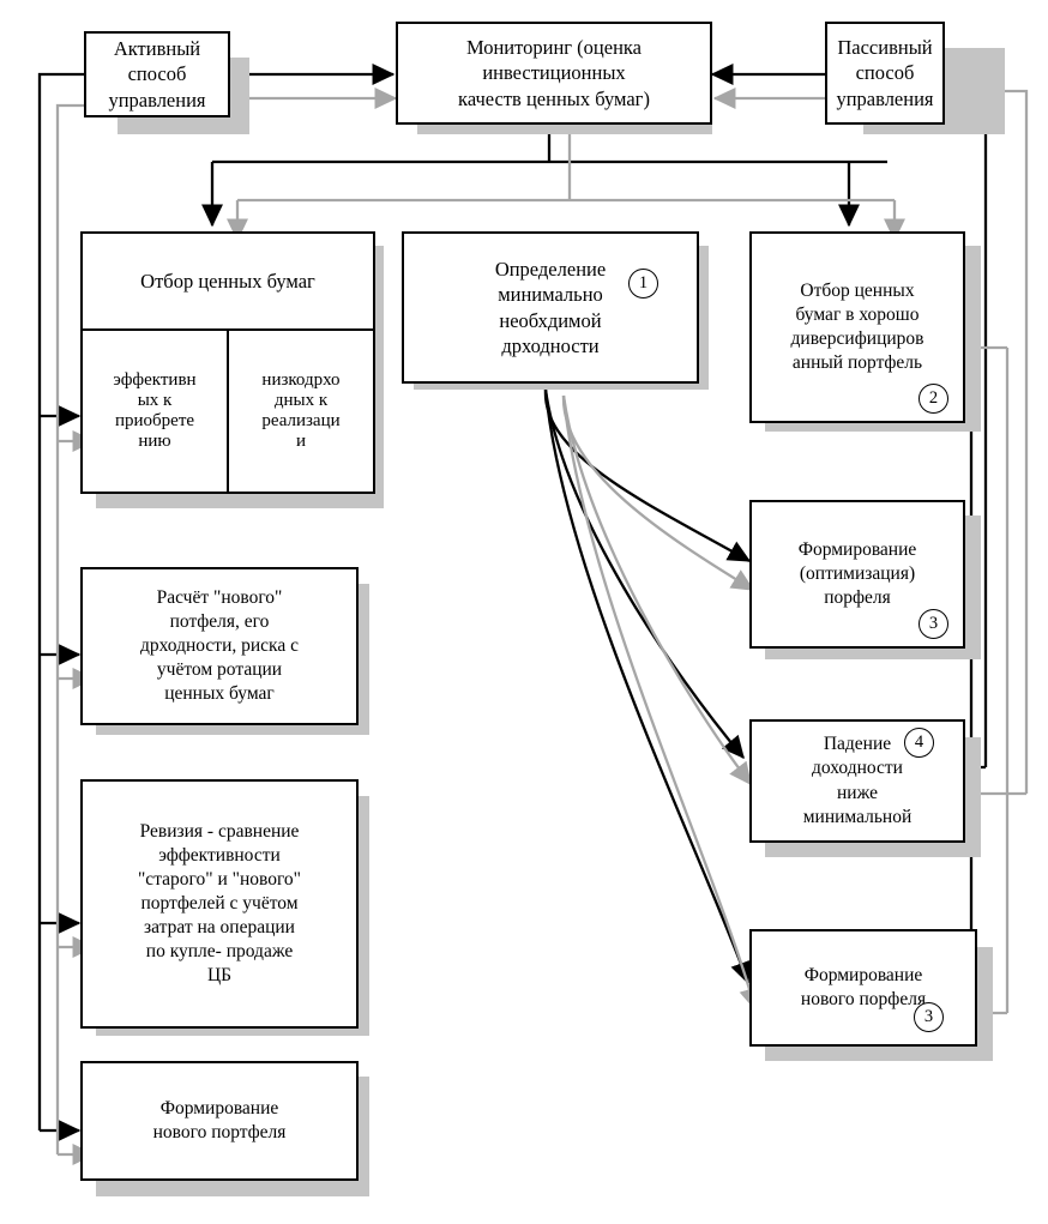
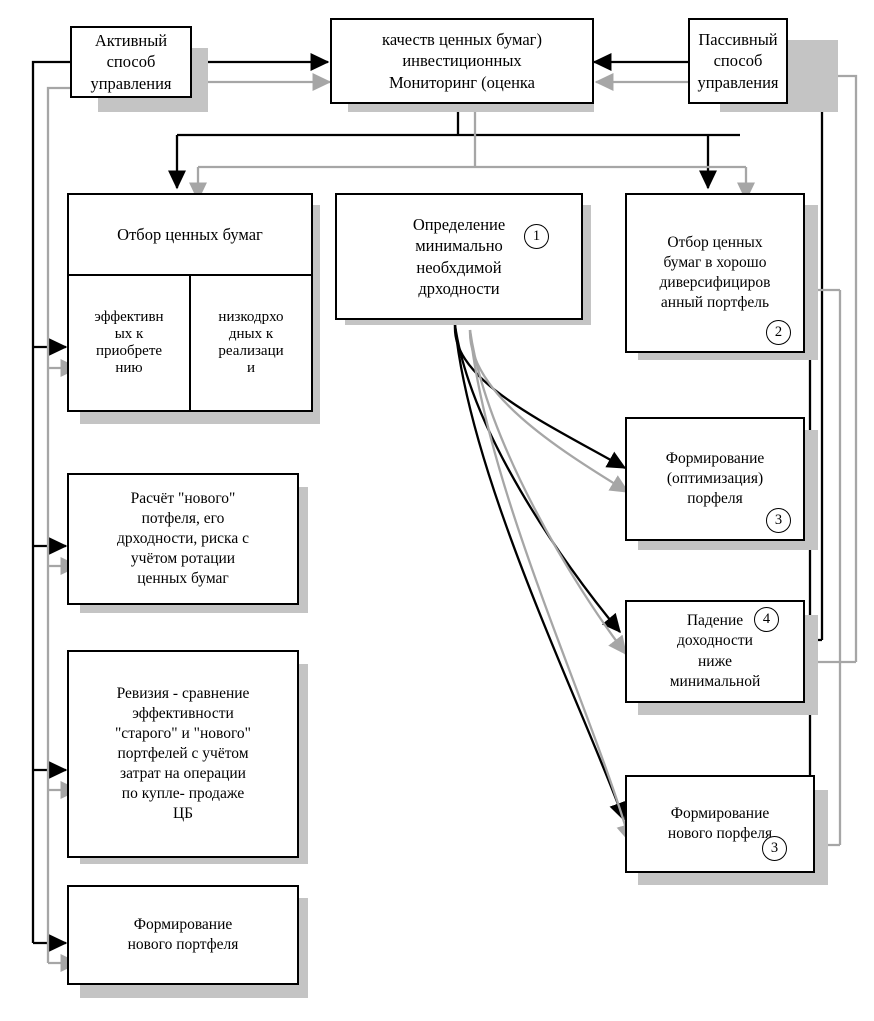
  Активный
  способ
  управления
- Мониторинг (оценка
+ качеств ценных бумаг)
  инвестиционных
- качеств ценных бумаг)
+ Мониторинг (оценка
  Пассивный
  способ
  управления
  Отбор ценных бумаг
  эффективн
  ых к
  приобрете
  нию
  низкодрхо
  дных к
  реализаци
  и
  Определение
  минимально
  необхдимой
  дрходности
  1
  Отбор ценных
  бумаг в хорошо
  диверсифициров
  анный портфель
  2
  Расчёт "нового"
  потфеля, его
  дрходности, риска с
  учётом ротации
  ценных бумаг
  Формирование
  (оптимизация)
  порфеля
  3
  Ревизия - сравнение
  эффективности
  "старого" и "нового"
  портфелей с учётом
  затрат на операции
  по купле- продаже
  ЦБ
  Падение
  доходности
  ниже
  минимальной
  4
  Формирование
  нового портфеля
  Формирование
  нового порфеля
  3
